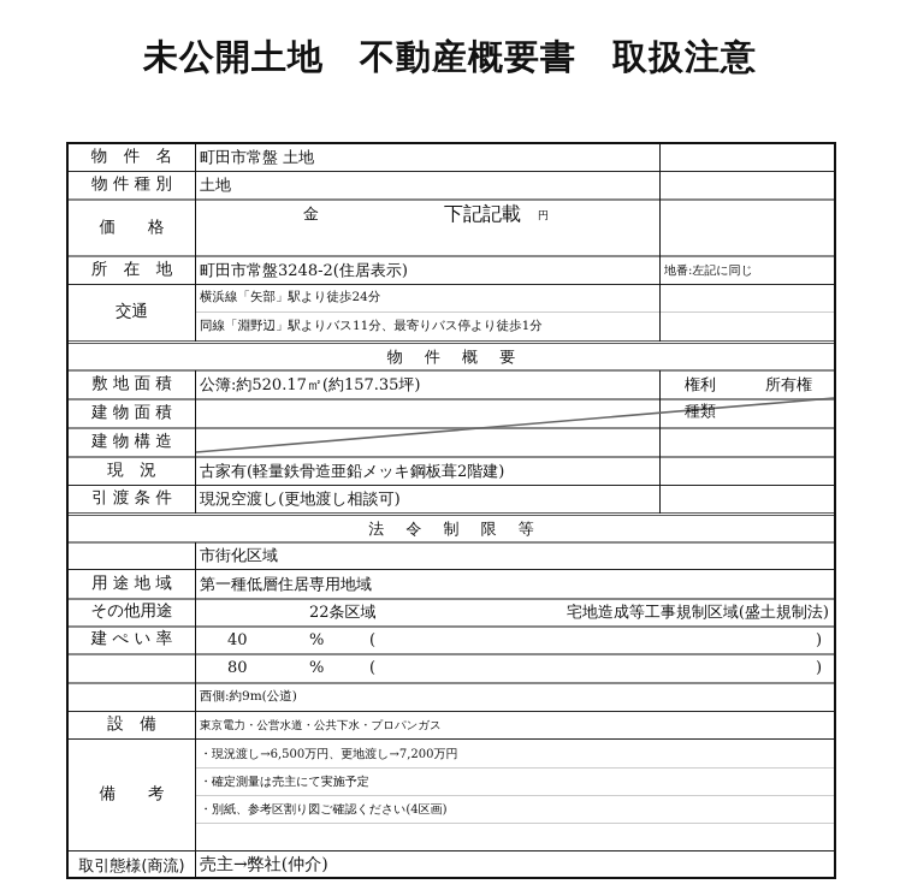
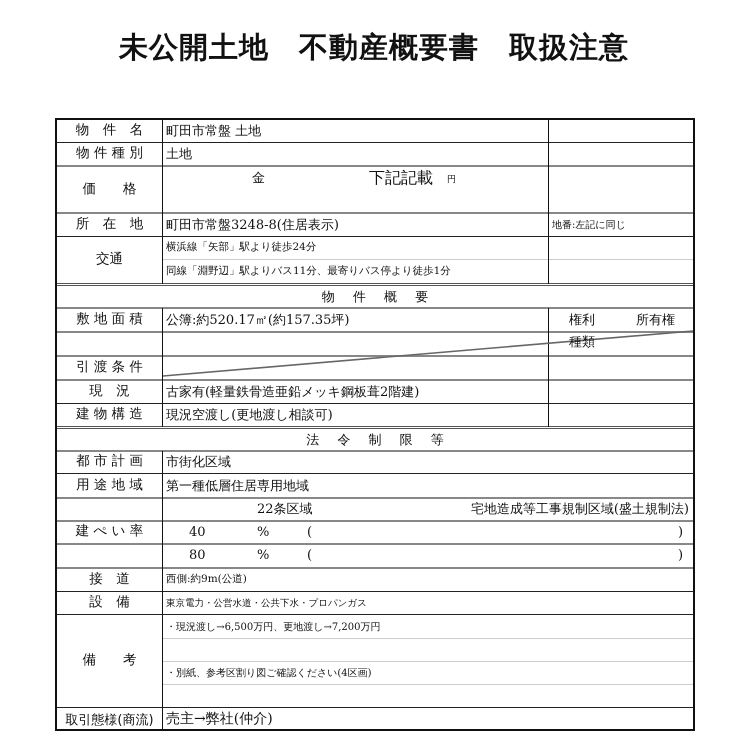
  未公開土地 不動産概要書 取扱注意
  物 件 名
  町田市常盤 土地
  物 件 種 別
  土地
  価 格
  金
  下記記載
  円
  所 在 地
- 町田市常盤3248-2(住居表示)
+ 町田市常盤3248-8(住居表示)
  地番:左記に同じ
  交通
  横浜線「矢部」駅より徒歩24分
  同線「淵野辺」駅よりバス11分、最寄りバス停より徒歩1分
  物 件 概 要
  敷 地 面 積
  公簿:約520.17㎡(約157.35坪)
  権利
  所有権
- 建 物 面 積
  種類
- 建 物 構 造
+ 引 渡 条 件
  現 況
  古家有(軽量鉄骨造亜鉛メッキ鋼板葺2階建)
- 引 渡 条 件
+ 建 物 構 造
  現況空渡し(更地渡し相談可)
  法 令 制 限 等
+ 都 市 計 画
  市街化区域
  用 途 地 域
  第一種低層住居専用地域
- その他用途
  22条区域
  宅地造成等工事規制区域(盛土規制法)
  建 ぺ い 率
  40
  %
  (
  )
  80
  %
  (
  )
+ 接 道
  西側:約9m(公道)
  設 備
  東京電力・公営水道・公共下水・プロパンガス
  備 考
  ・現況渡し→6,500万円、更地渡し→7,200万円
- ・確定測量は売主にて実施予定
  ・別紙、参考区割り図ご確認ください(4区画)
  取引態様(商流)
  売主→弊社(仲介)
